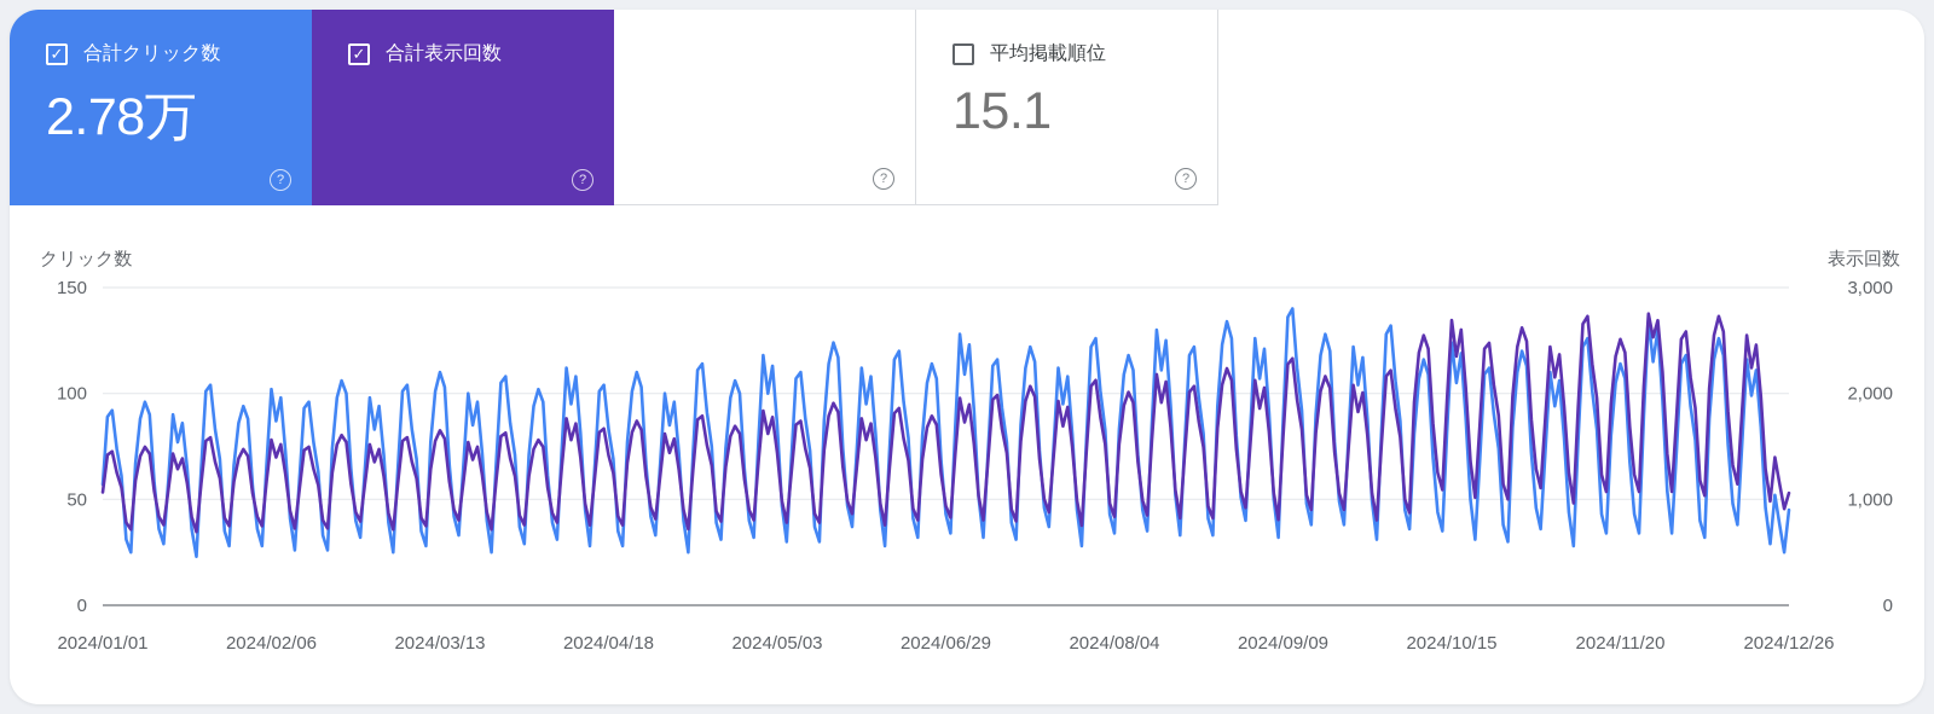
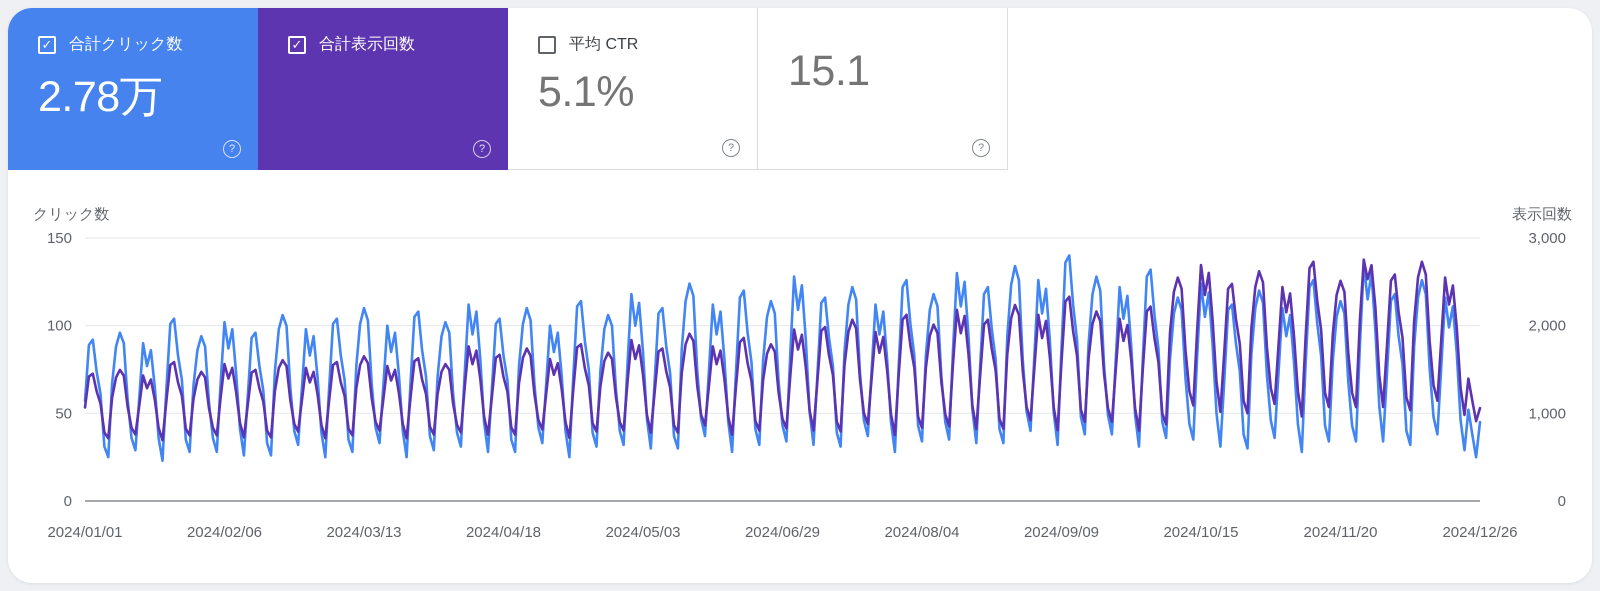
  ✓
  合計クリック数
  2.78万
  ?
  ✓
  合計表示回数
  ?
+ 平均 CTR
+ 5.1%
  ?
- 平均掲載順位
  15.1
  ?
  0
  0
  50
  1,000
  100
  2,000
  150
  3,000
  クリック数
  表示回数
  2024/01/01
  2024/02/06
  2024/03/13
  2024/04/18
  2024/05/03
  2024/06/29
  2024/08/04
  2024/09/09
  2024/10/15
  2024/11/20
  2024/12/26
